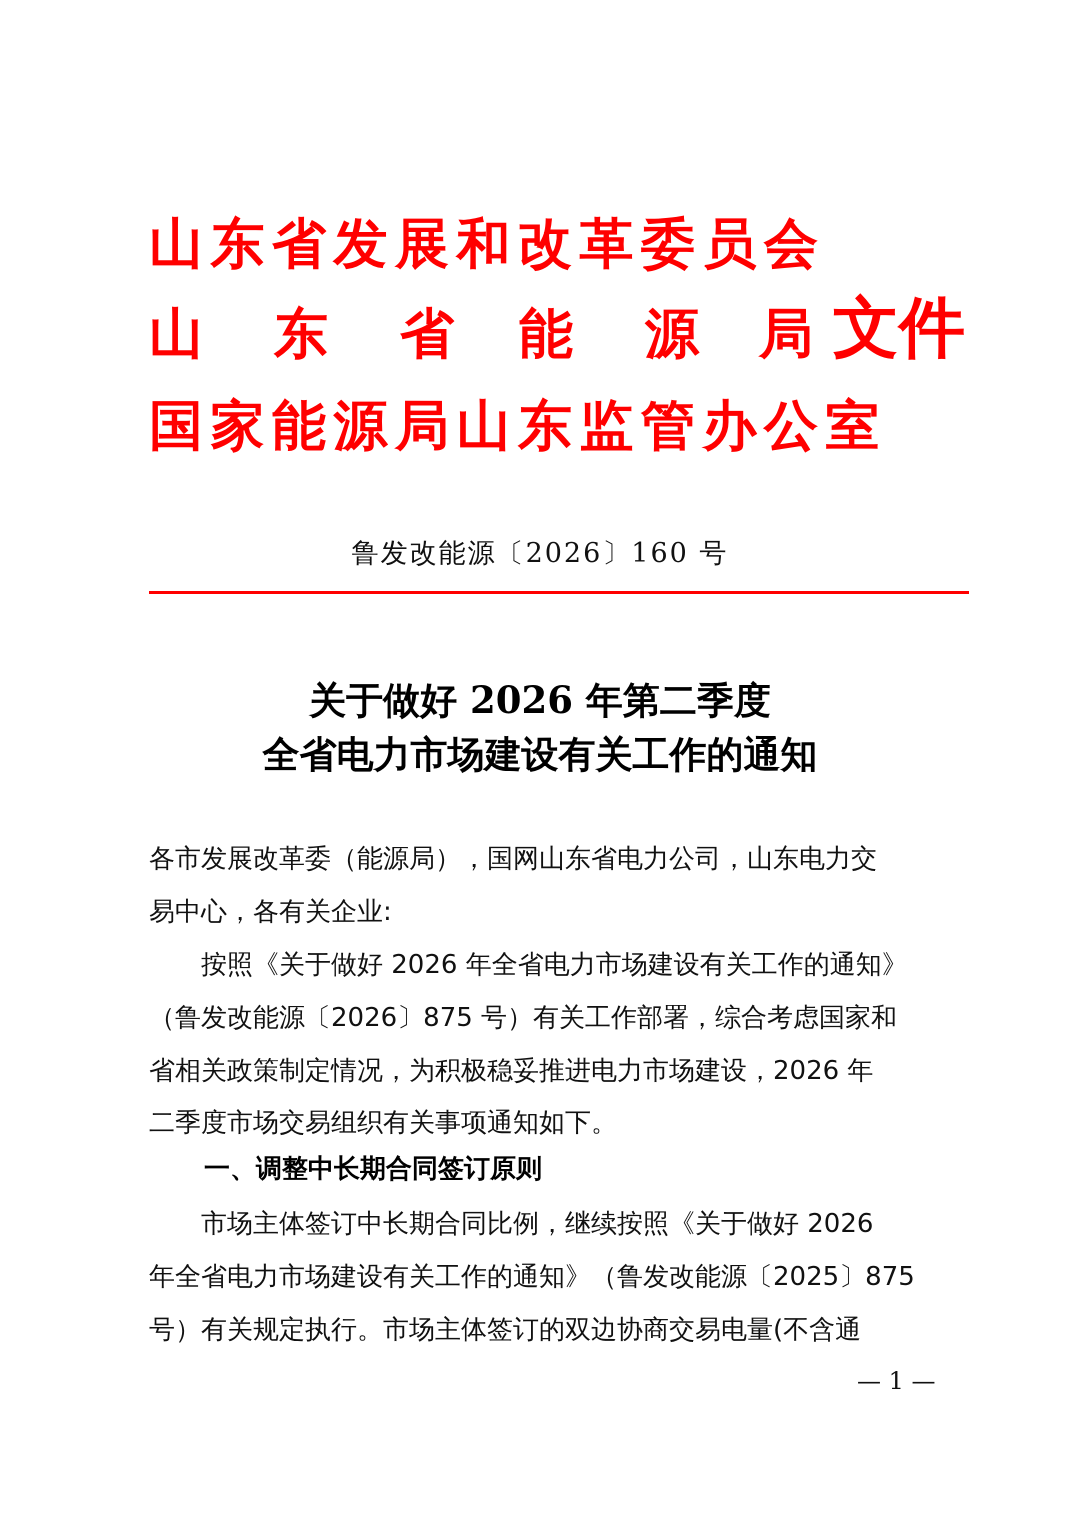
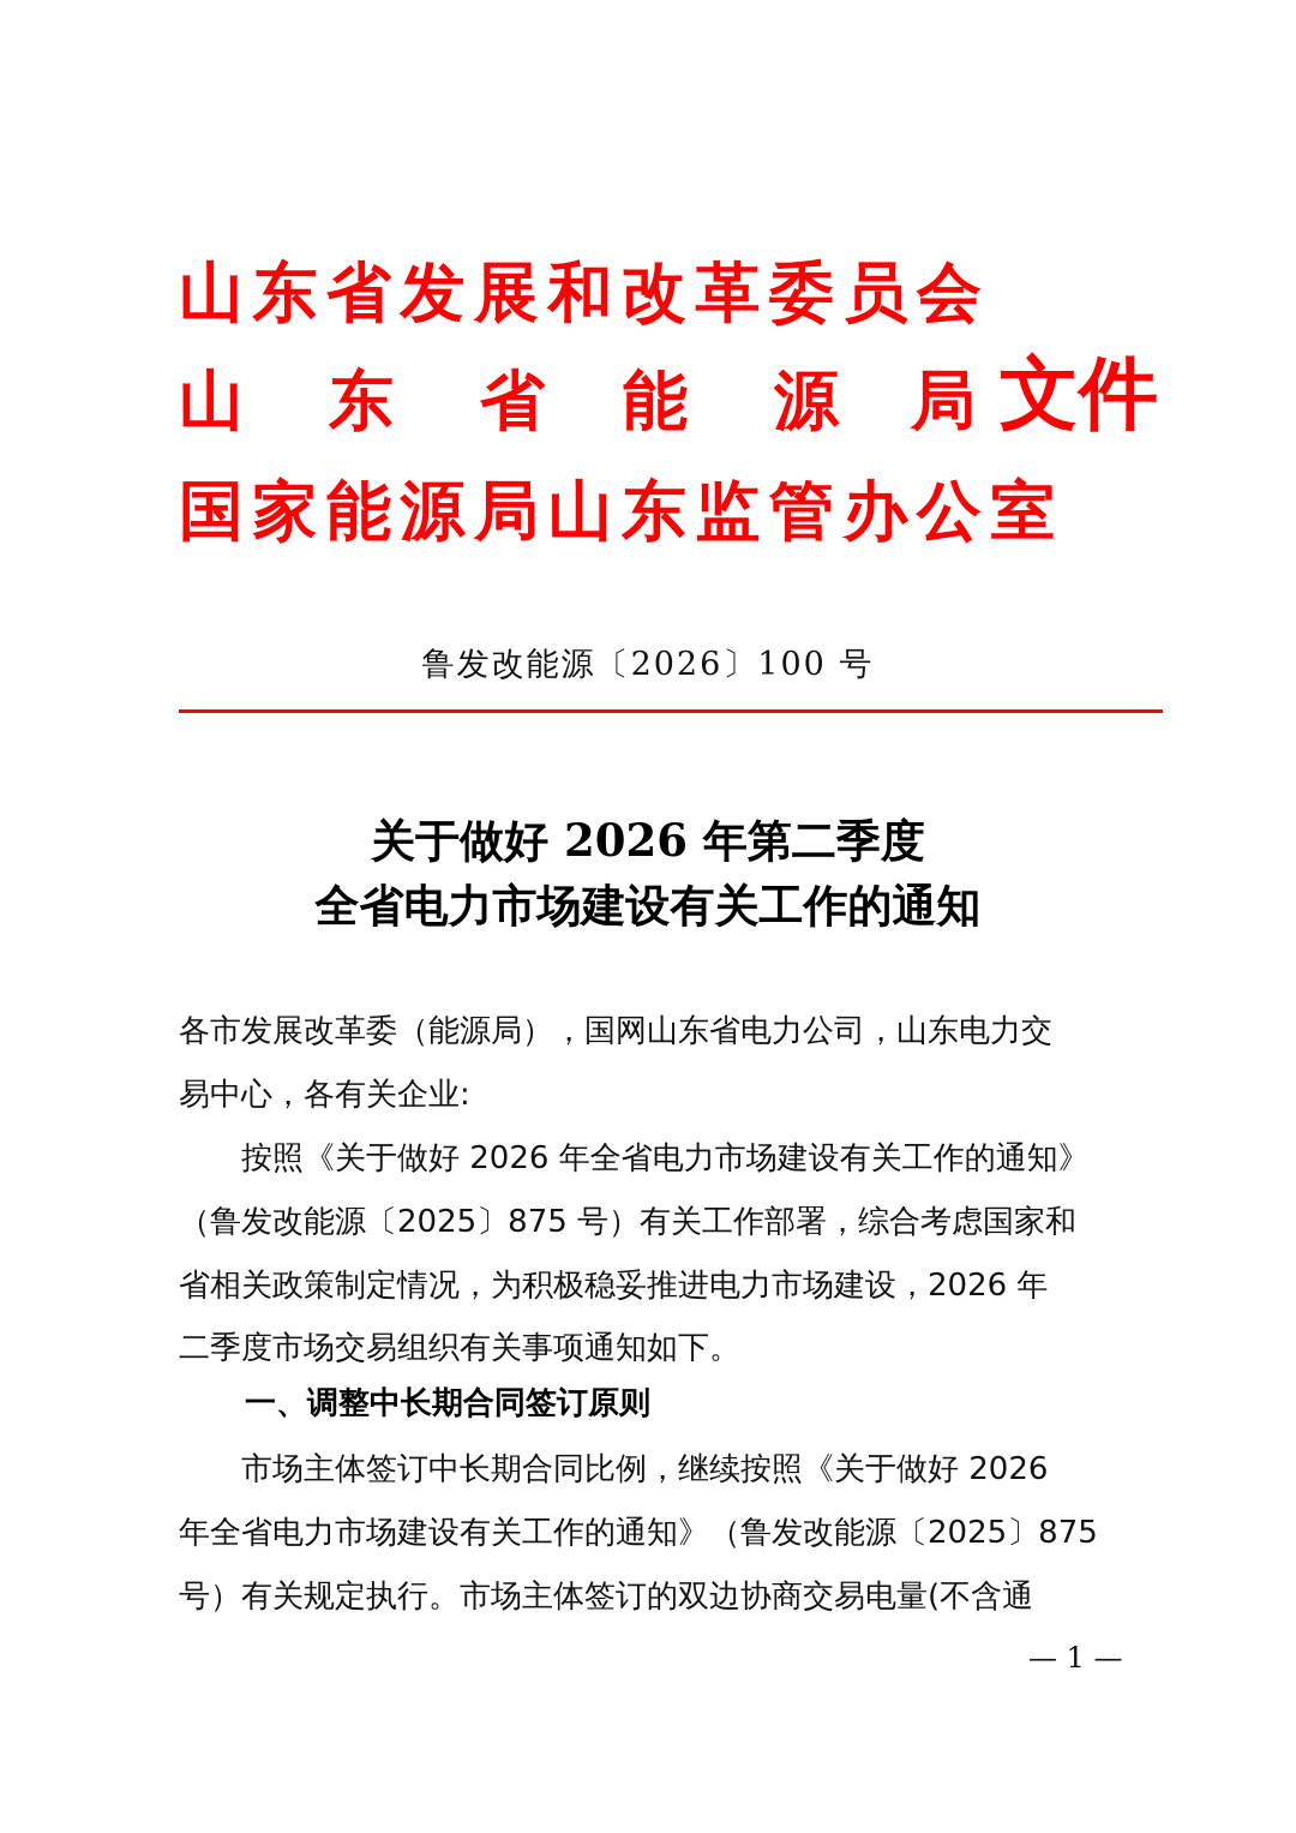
  山东省发展和改革委员会
  山
  东
  省
  能
  源
  局
  文件
  国家能源局山东监管办公室
- 鲁发改能源〔2026〕160 号
+ 鲁发改能源〔2026〕100 号
  关于做好 2026 年第二季度
  全省电力市场建设有关工作的通知
  各市发展改革委（能源局），国网山东省电力公司，山东电力交
  易中心，各有关企业:
  按照《关于做好 2026 年全省电力市场建设有关工作的通知》
- （鲁发改能源〔2026〕875 号）有关工作部署，综合考虑国家和
+ （鲁发改能源〔2025〕875 号）有关工作部署，综合考虑国家和
  省相关政策制定情况，为积极稳妥推进电力市场建设，2026 年
  二季度市场交易组织有关事项通知如下。
  一、调整中长期合同签订原则
  市场主体签订中长期合同比例，继续按照《关于做好 2026
  年全省电力市场建设有关工作的通知》（鲁发改能源〔2025〕875
  号）有关规定执行。市场主体签订的双边协商交易电量(不含通
  — 1 —
